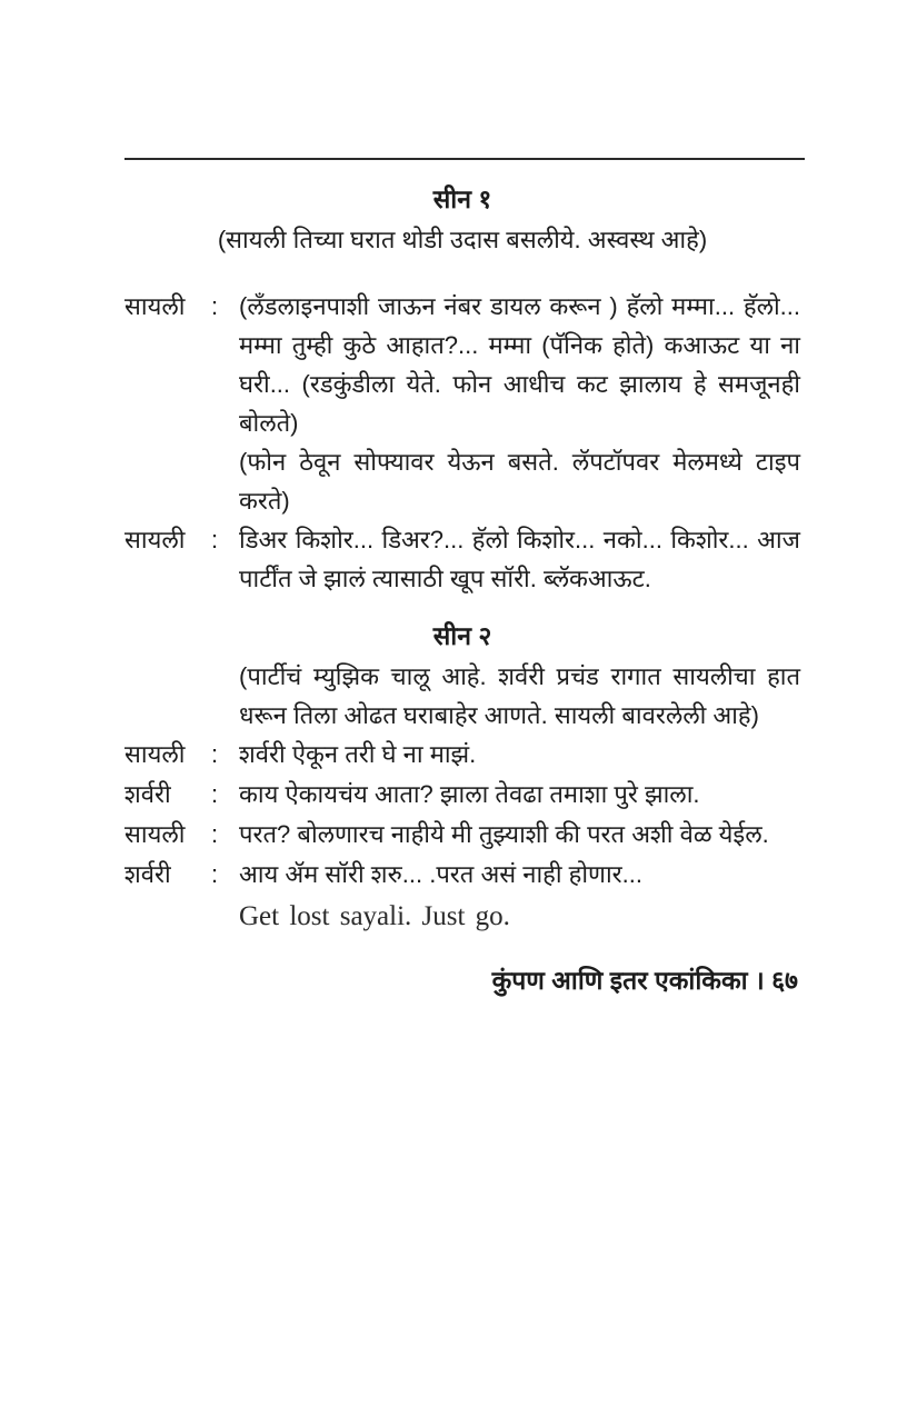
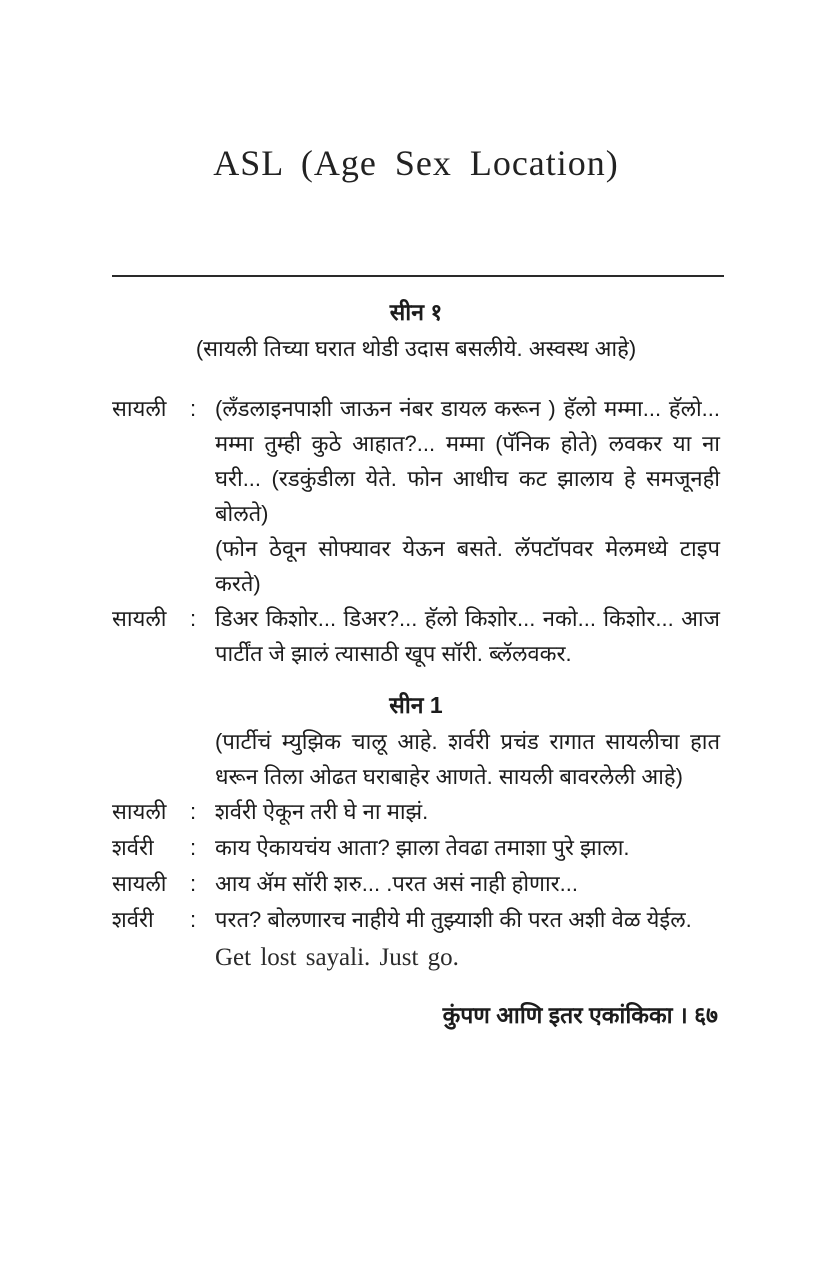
+ ASL (Age Sex Location)
  सीन १
  (सायली तिच्या घरात थोडी उदास बसलीये. अस्वस्थ आहे)
  सायली
  :
- (लँडलाइनपाशी जाऊन नंबर डायल करून ) हॅलो मम्मा... हॅलो... मम्मा तुम्ही कुठे आहात?... मम्मा (पॅनिक होते) कआऊट या ना घरी... (रडकुंडीला येते. फोन आधीच कट झालाय हे समजूनही बोलते)
+ (लँडलाइनपाशी जाऊन नंबर डायल करून ) हॅलो मम्मा... हॅलो... मम्मा तुम्ही कुठे आहात?... मम्मा (पॅनिक होते) लवकर या ना घरी... (रडकुंडीला येते. फोन आधीच कट झालाय हे समजूनही बोलते)
  (फोन ठेवून सोफ्यावर येऊन बसते. लॅपटॉपवर मेलमध्ये टाइप करते)
  सायली
  :
- डिअर किशोर... डिअर?... हॅलो किशोर... नको... किशोर... आज पार्टींत जे झालं त्यासाठी खूप सॉरी. ब्लॅकआऊट.
+ डिअर किशोर... डिअर?... हॅलो किशोर... नको... किशोर... आज पार्टींत जे झालं त्यासाठी खूप सॉरी. ब्लॅलवकर.
- सीन २
+ सीन 1
  (पार्टीचं म्युझिक चालू आहे. शर्वरी प्रचंड रागात सायलीचा हात धरून तिला ओढत घराबाहेर आणते. सायली बावरलेली आहे)
  सायली
  :
  शर्वरी ऐकून तरी घे ना माझं.
  शर्वरी
  :
  काय ऐकायचंय आता? झाला तेवढा तमाशा पुरे झाला.
  सायली
  :
- परत? बोलणारच नाहीये मी तुझ्याशी की परत अशी वेळ येईल.
+ आय ॲम सॉरी शरु... .परत असं नाही होणार...
  शर्वरी
  :
- आय ॲम सॉरी शरु... .परत असं नाही होणार...
+ परत? बोलणारच नाहीये मी तुझ्याशी की परत अशी वेळ येईल.
  Get lost sayali. Just go.
  कुंपण आणि इतर एकांकिका । ६७
